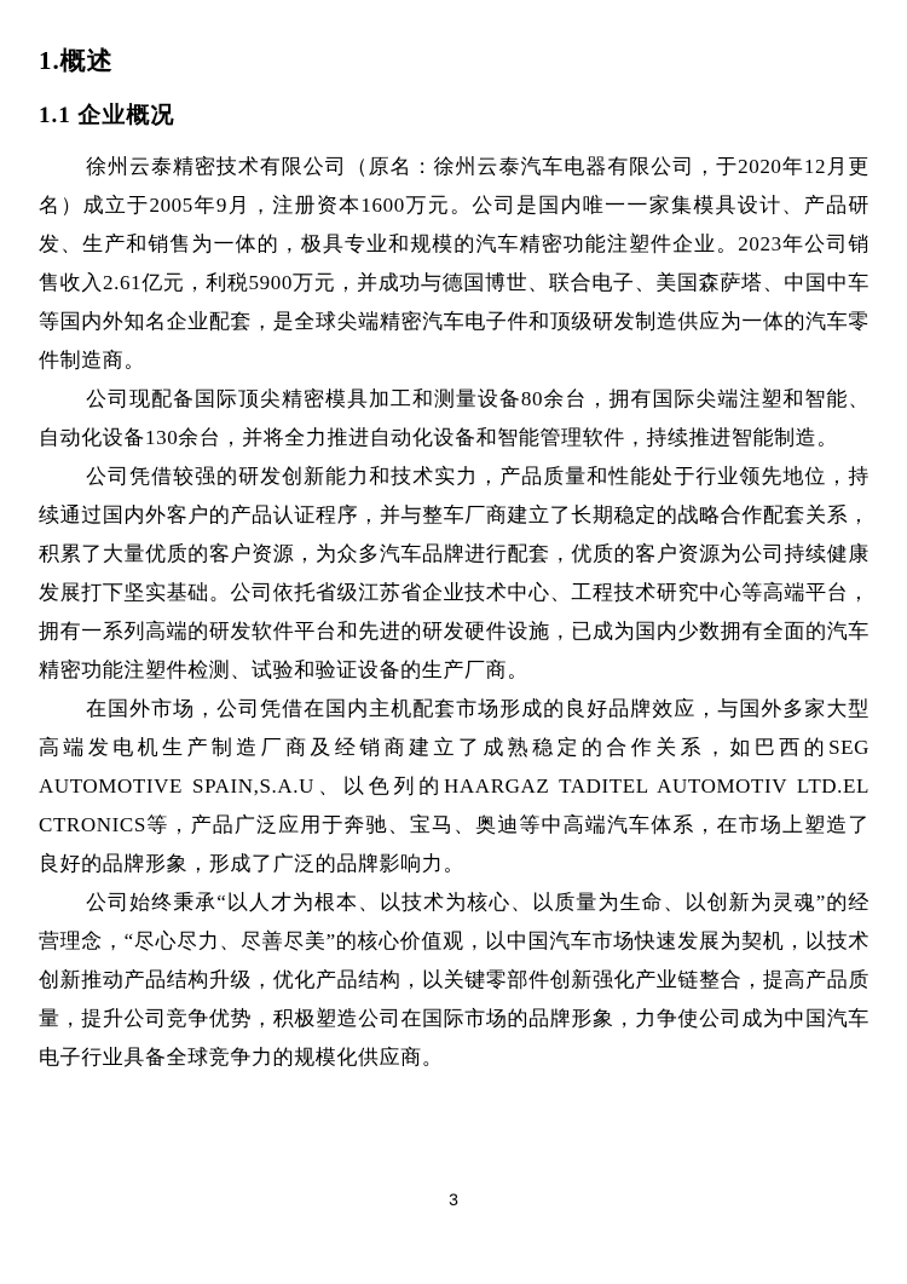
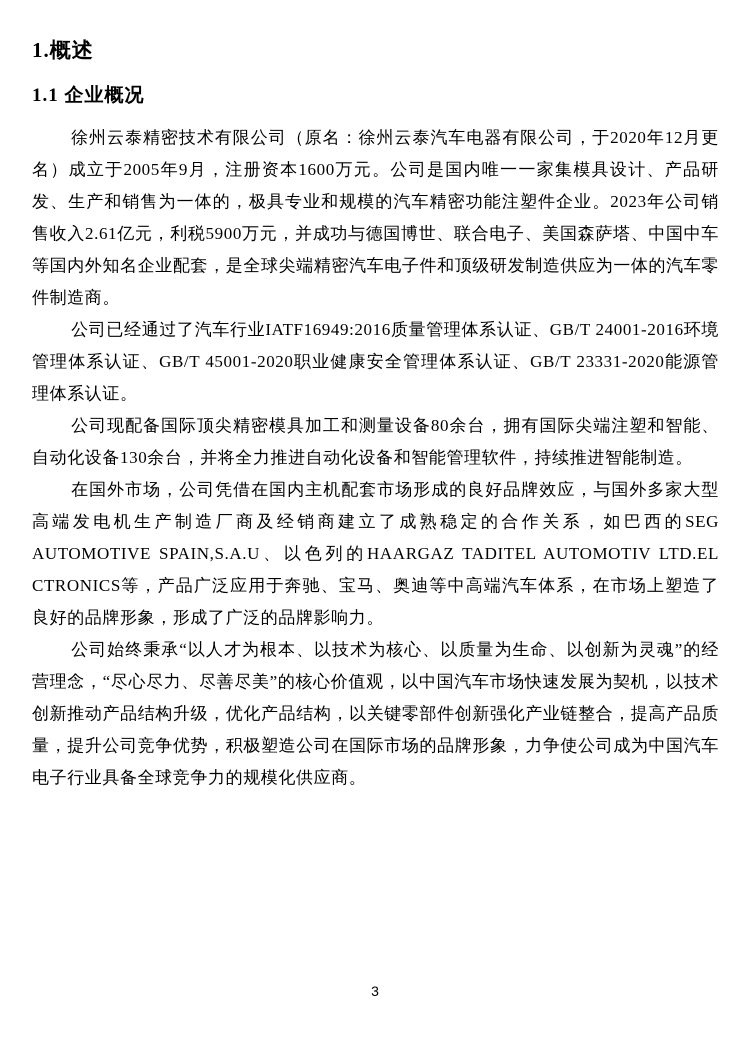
  1.概述
  1.1 企业概况
  徐州云泰精密技术有限公司（原名：徐州云泰汽车电器有限公司，于2020年12月更名）成立于2005年9月，注册资本1600万元。公司是国内唯一一家集模具设计、产品研发、生产和销售为一体的，极具专业和规模的汽车精密功能注塑件企业。2023年公司销售收入2.61亿元，利税5900万元，并成功与德国博世、联合电子、美国森萨塔、中国中车等国内外知名企业配套，是全球尖端精密汽车电子件和顶级研发制造供应为一体的汽车零件制造商。
+ 公司已经通过了汽车行业IATF16949:2016质量管理体系认证、GB/T 24001-2016环境管理体系认证、GB/T 45001-2020职业健康安全管理体系认证、GB/T 23331-2020能源管理体系认证。
  公司现配备国际顶尖精密模具加工和测量设备80余台，拥有国际尖端注塑和智能、自动化设备130余台，并将全力推进自动化设备和智能管理软件，持续推进智能制造。
- 公司凭借较强的研发创新能力和技术实力，产品质量和性能处于行业领先地位，持续通过国内外客户的产品认证程序，并与整车厂商建立了长期稳定的战略合作配套关系，积累了大量优质的客户资源，为众多汽车品牌进行配套，优质的客户资源为公司持续健康发展打下坚实基础。公司依托省级江苏省企业技术中心、工程技术研究中心等高端平台，拥有一系列高端的研发软件平台和先进的研发硬件设施，已成为国内少数拥有全面的汽车精密功能注塑件检测、试验和验证设备的生产厂商。
  在国外市场，公司凭借在国内主机配套市场形成的良好品牌效应，与国外多家大型高端发电机生产制造厂商及经销商建立了成熟稳定的合作关系，如巴西的SEG AUTOMOTIVE SPAIN,S.A.U、以色列的HAARGAZ TADITEL AUTOMOTIV LTD.EL CTRONICS等，产品广泛应用于奔驰、宝马、奥迪等中高端汽车体系，在市场上塑造了良好的品牌形象，形成了广泛的品牌影响力。
  公司始终秉承“以人才为根本、以技术为核心、以质量为生命、以创新为灵魂”的经营理念，“尽心尽力、尽善尽美”的核心价值观，以中国汽车市场快速发展为契机，以技术创新推动产品结构升级，优化产品结构，以关键零部件创新强化产业链整合，提高产品质量，提升公司竞争优势，积极塑造公司在国际市场的品牌形象，力争使公司成为中国汽车电子行业具备全球竞争力的规模化供应商。
  3
